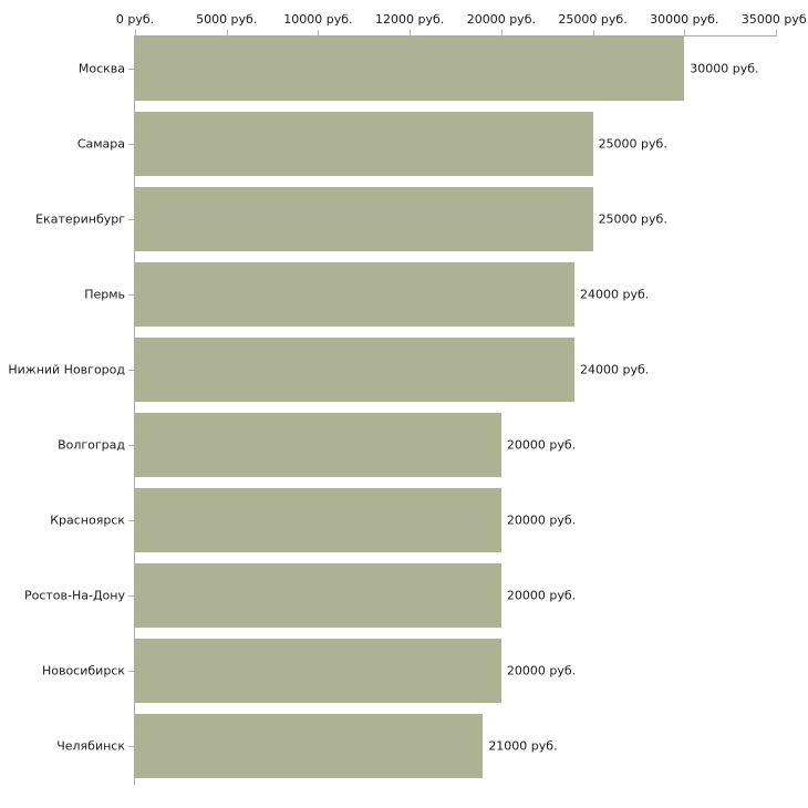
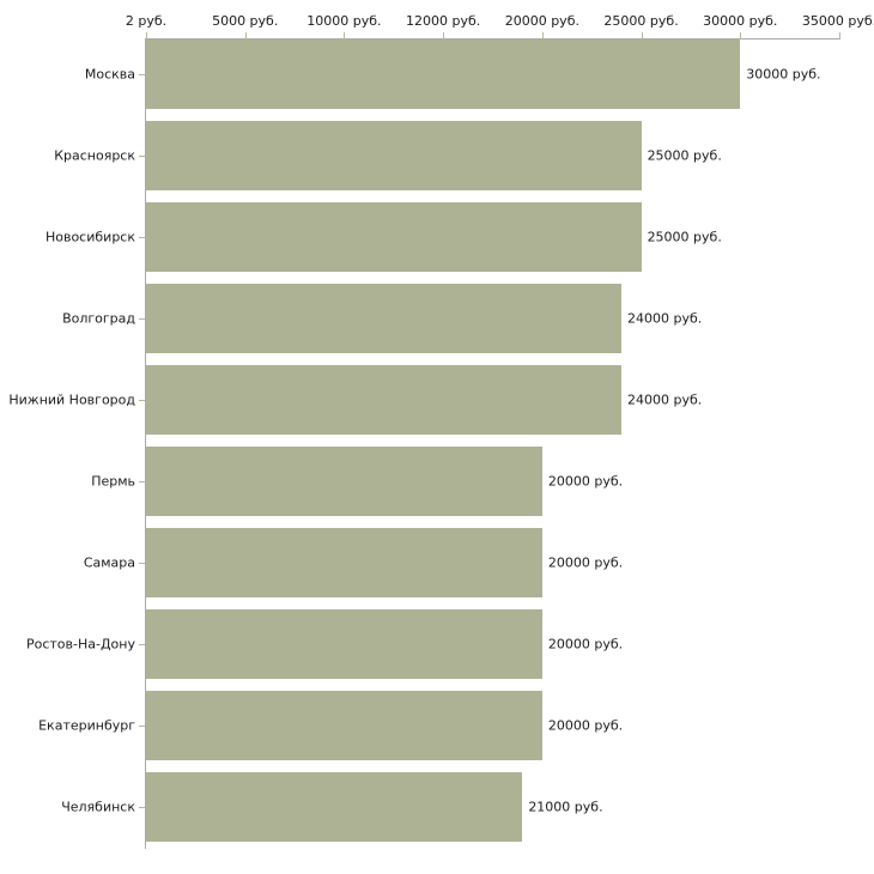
- 0 руб.
+ 2 руб.
  5000 руб.
  10000 руб.
  12000 руб.
  20000 руб.
  25000 руб.
  30000 руб.
  35000 руб
  Москва
- Самара
+ Красноярск
- Екатеринбург
+ Новосибирск
- Пермь
+ Волгоград
  Нижний Новгород
- Волгоград
+ Пермь
- Красноярск
+ Самара
  Ростов-На-Дону
- Новосибирск
+ Екатеринбург
  Челябинск
  30000 руб.
  25000 руб.
  25000 руб.
  24000 руб.
  24000 руб.
  20000 руб.
  20000 руб.
  20000 руб.
  20000 руб.
  21000 руб.
